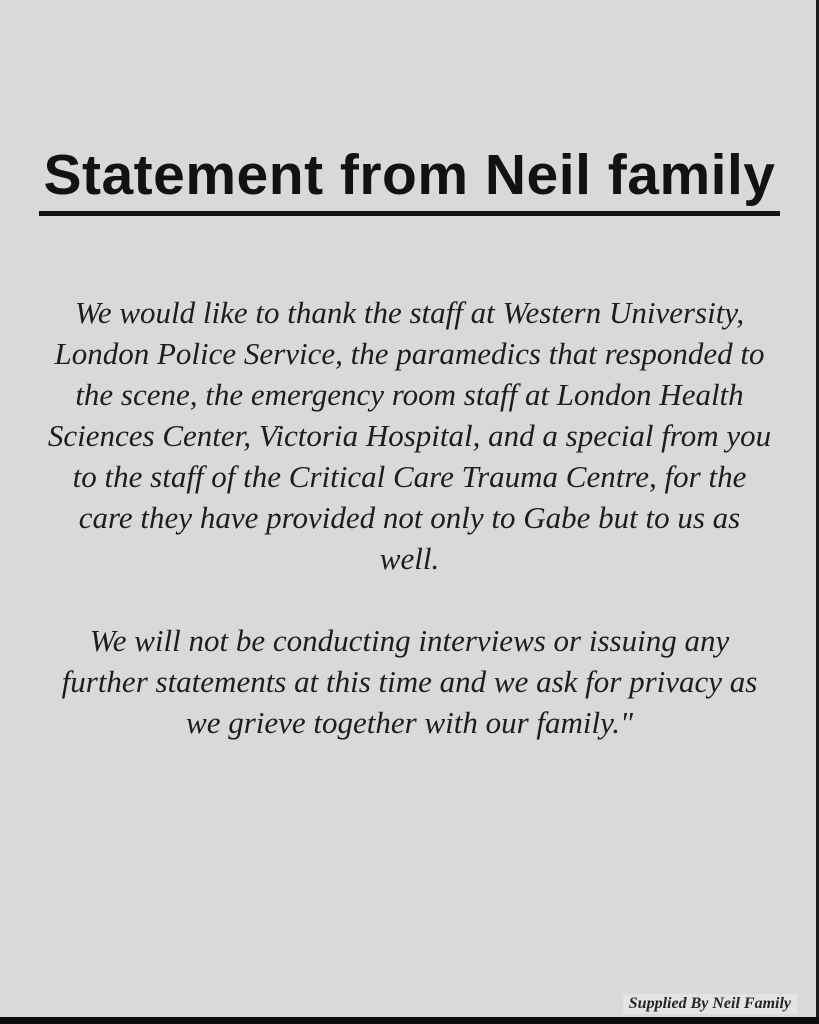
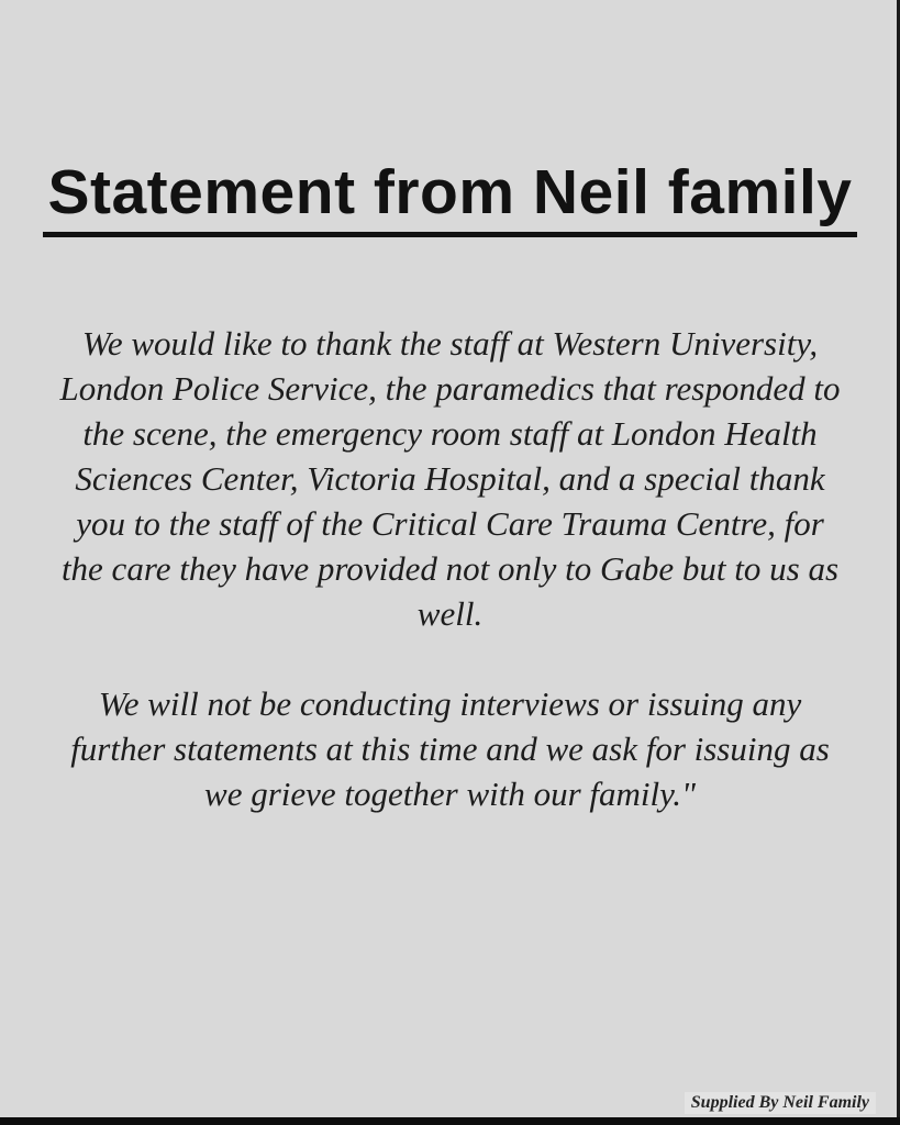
  Statement from Neil family
- We would like to thank the staff at Western University, London Police Service, the paramedics that responded to the scene, the emergency room staff at London Health Sciences Center, Victoria Hospital, and a special from you to the staff of the Critical Care Trauma Centre, for the care they have provided not only to Gabe but to us as well.
+ We would like to thank the staff at Western University, London Police Service, the paramedics that responded to the scene, the emergency room staff at London Health Sciences Center, Victoria Hospital, and a special thank you to the staff of the Critical Care Trauma Centre, for the care they have provided not only to Gabe but to us as well.
- We will not be conducting interviews or issuing any further statements at this time and we ask for privacy as we grieve together with our family."
+ We will not be conducting interviews or issuing any further statements at this time and we ask for issuing as we grieve together with our family."
  Supplied By Neil Family
